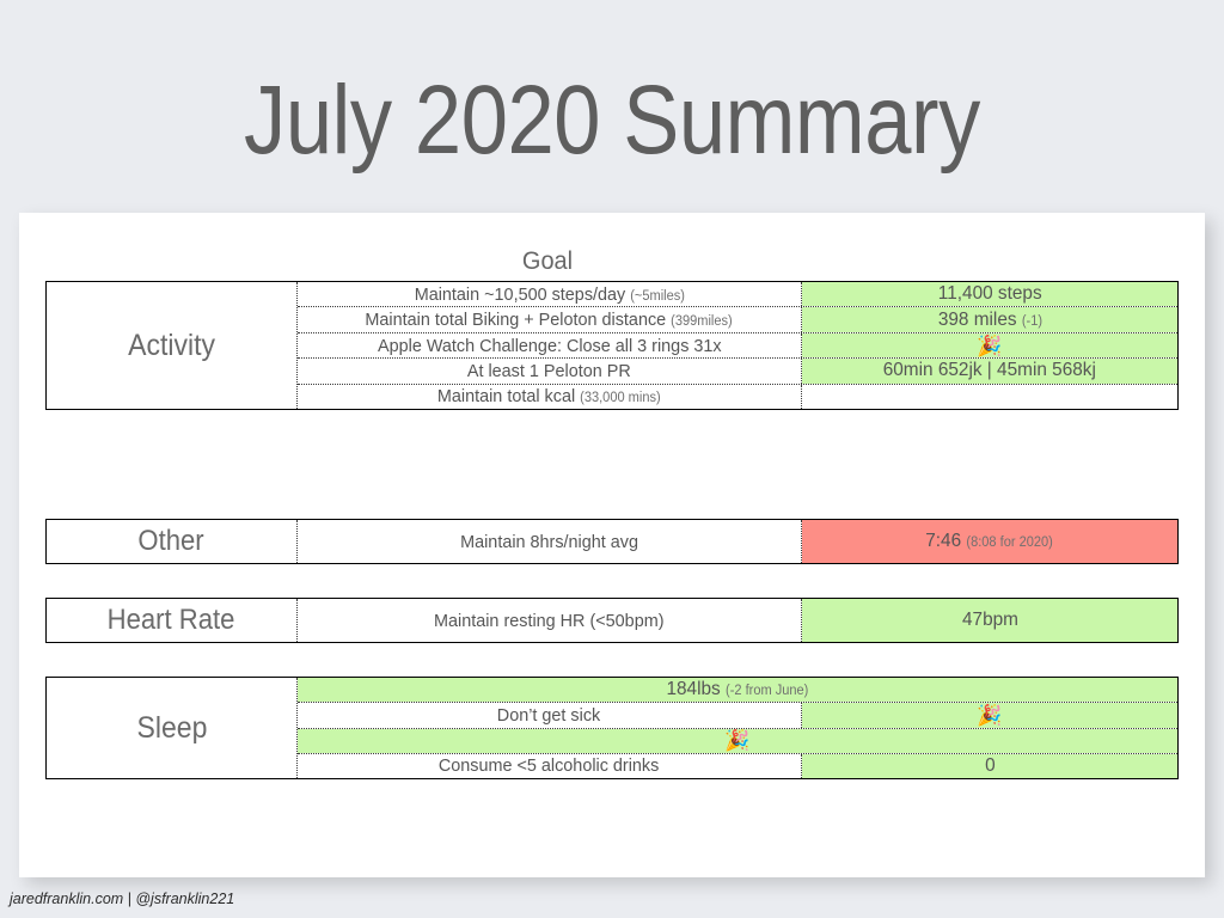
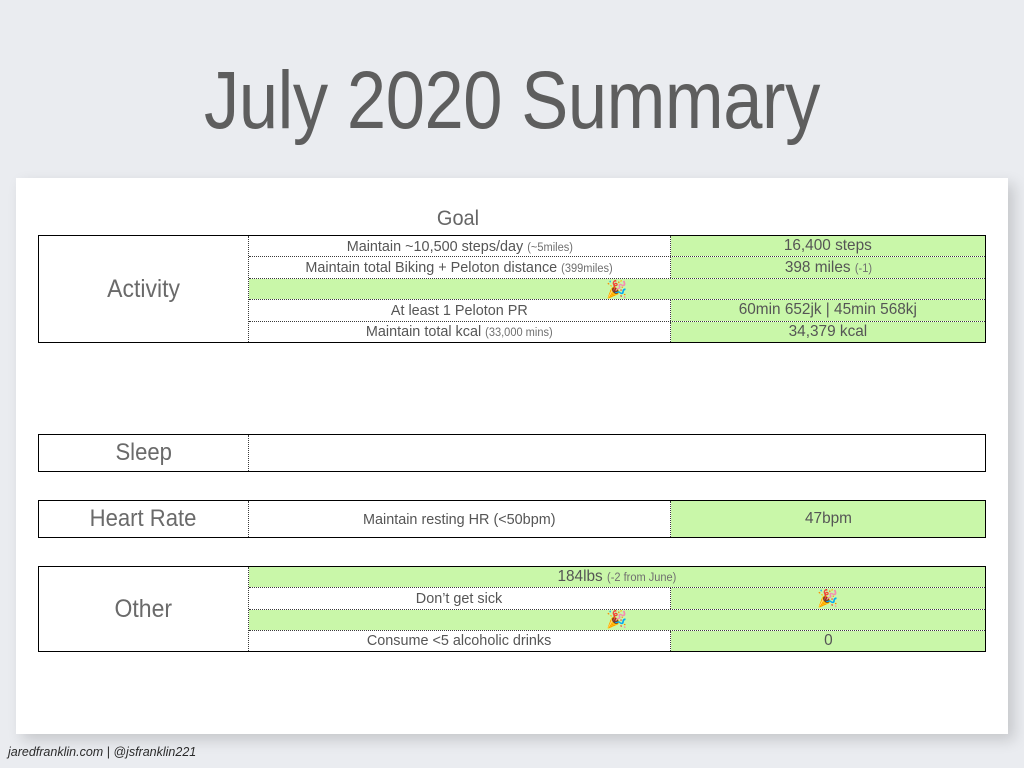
  July 2020 Summary
  Goal
  Activity
  Maintain ~10,500 steps/day (~5miles)
- 11,400 steps
+ 16,400 steps
  Maintain total Biking + Peloton distance (399miles)
  398 miles (-1)
- Apple Watch Challenge: Close all 3 rings 31x
  🎉
  At least 1 Peloton PR
  60min 652jk | 45min 568kj
  Maintain total kcal (33,000 mins)
+ 34,379 kcal
- Other
+ Sleep
- Maintain 8hrs/night avg
- 7:46 (8:08 for 2020)
  Heart Rate
  Maintain resting HR (<50bpm)
  47bpm
- Sleep
+ Other
  184lbs (-2 from June)
  Don’t get sick
  🎉
  🎉
  Consume <5 alcoholic drinks
  0
  jaredfranklin.com | @jsfranklin221
